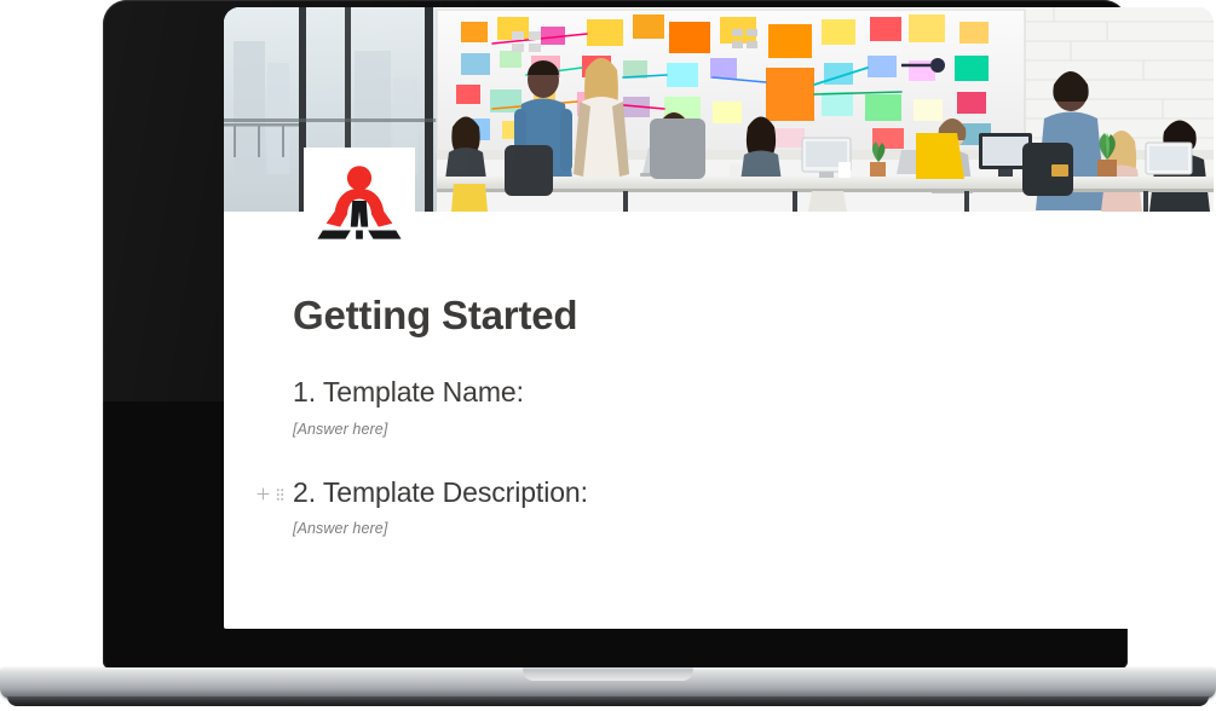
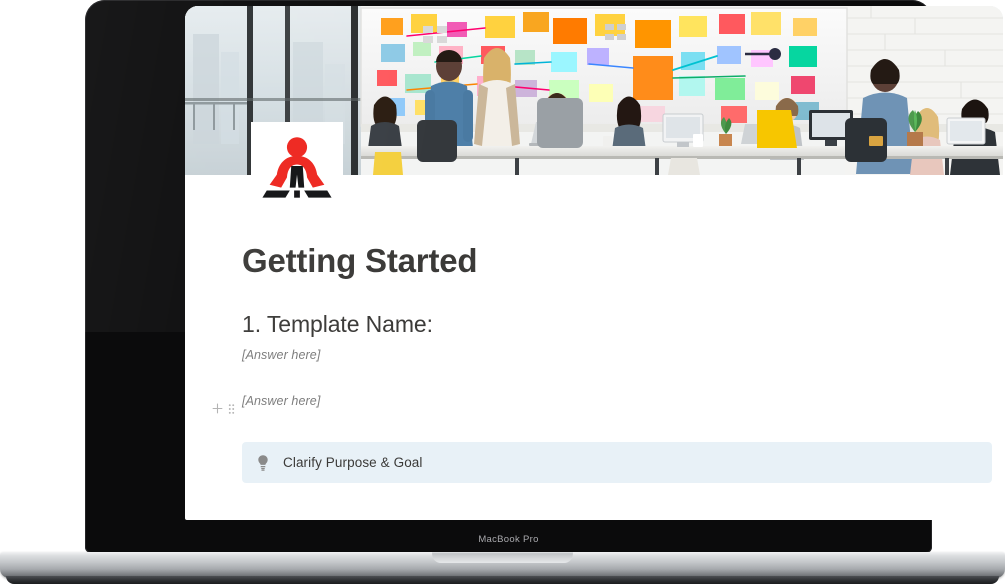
  [Answer here]
- 2. Template Description:
  [Answer here]
+ Clarify Purpose & Goal
+ MacBook Pro
